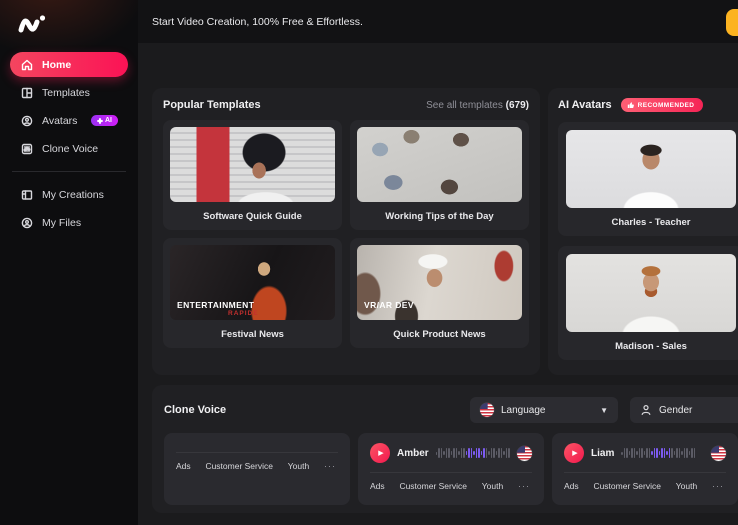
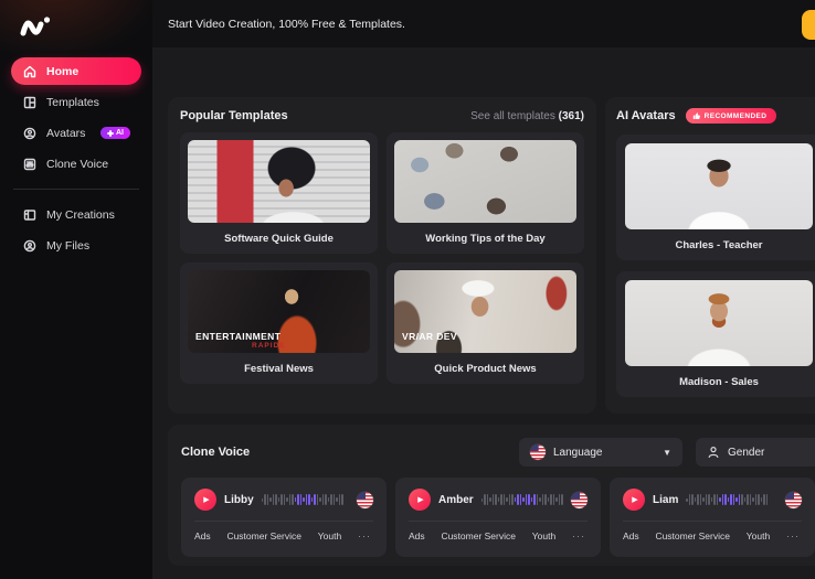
  Home
  Templates
  Avatars
  Clone Voice
  My Creations
  My Files
- Start Video Creation, 100% Free & Effortless.
+ Start Video Creation, 100% Free & Templates.
  Popular Templates
- See all templates (679)
+ See all templates (361)
  Software Quick Guide
  Working Tips of the Day
  ENTERTAINMENT
  Festival News
  VR/AR DEV
  Quick Product News
  AI Avatars
  Charles - Teacher
  Madison - Sales
  Clone Voice
  Language
  ▼
  Gender
+ Libby
  Ads
  Customer Service
  Youth
  ···
  Amber
  Ads
  Customer Service
  Youth
  ···
  Liam
  Ads
  Customer Service
  Youth
  ···
